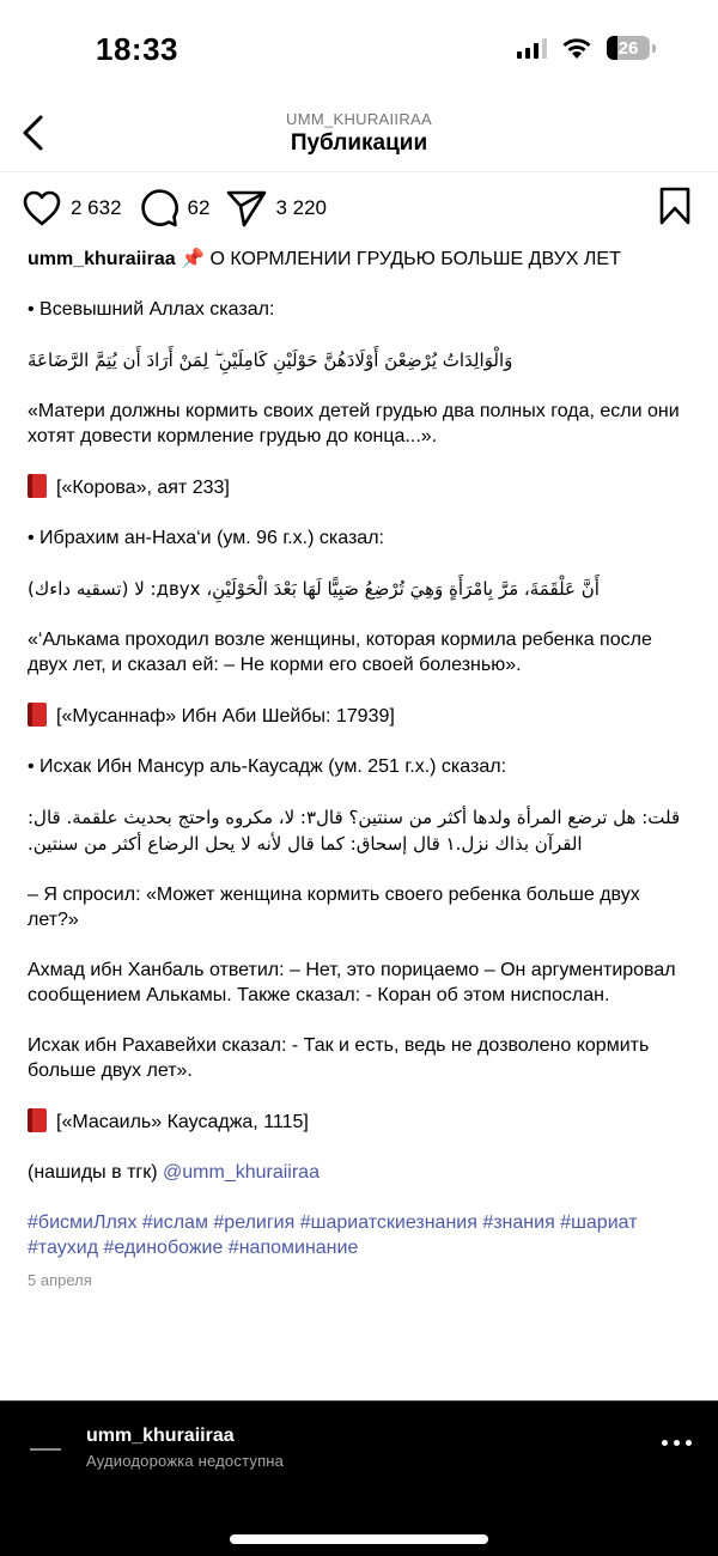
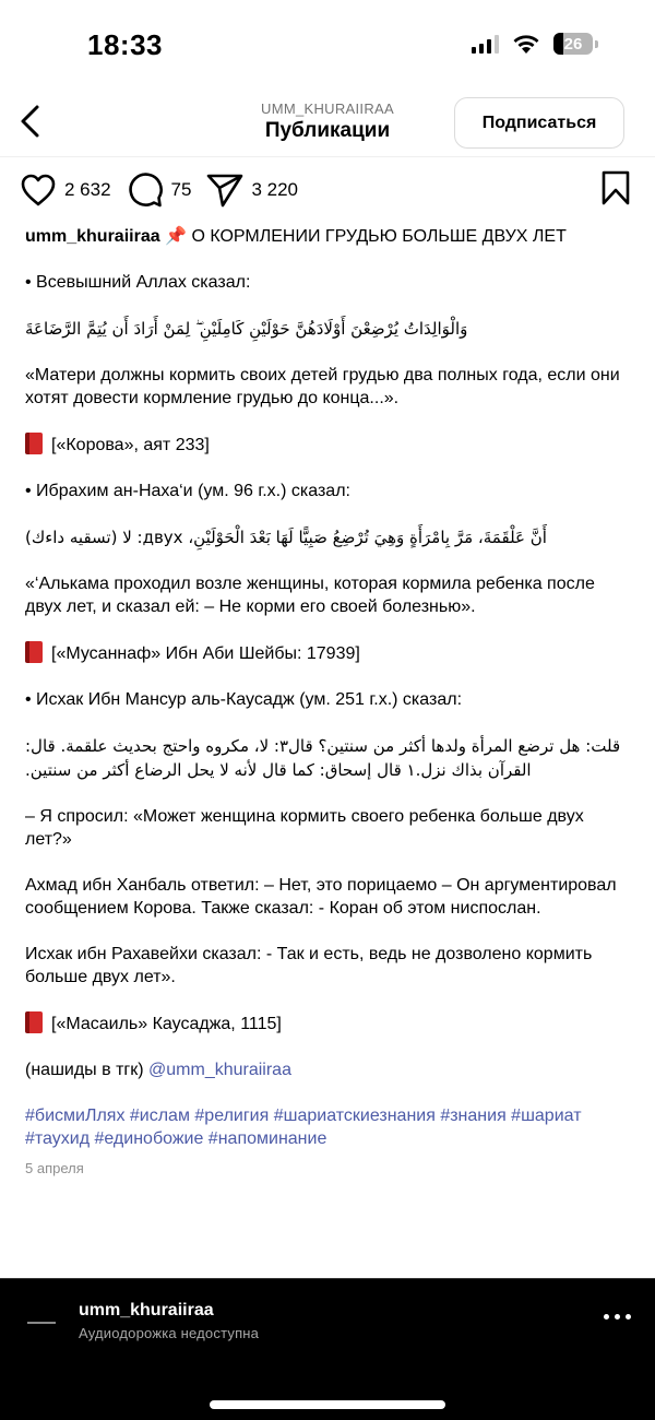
  18:33
  26
  UMM_KHURAIIRAA
  Публикации
+ Подписаться
  2 632
- 62
+ 75
  3 220
  umm_khuraiiraa 📌 О КОРМЛЕНИИ ГРУДЬЮ БОЛЬШЕ ДВУХ ЛЕТ
  • Всевышний Аллах сказал:
  وَالْوَالِدَاتُ يُرْضِعْنَ أَوْلَادَهُنَّ حَوْلَيْنِ كَامِلَيْنِ ۖ لِمَنْ أَرَادَ أَن يُتِمَّ الرَّضَاعَةَ
  «Матери должны кормить своих детей грудью два полных года, если они хотят довести кормление грудью до конца...».
  [«Корова», аят 233]
  • Ибрахим ан-Наха‘и (ум. 96 г.х.) сказал:
  أَنَّ عَلْقَمَةَ، مَرَّ بِامْرَأَةٍ وَهِيَ تُرْضِعُ صَبِيًّا لَهَا بَعْدَ الْحَوْلَيْنِ، двух: لا (تسقيه داءك)
  «‘Алькама проходил возле женщины, которая кормила ребенка после двух лет, и сказал ей: – Не корми его своей болезнью».
  [«Мусаннаф» Ибн Аби Шейбы: 17939]
  • Исхак Ибн Мансур аль-Каусадж (ум. 251 г.х.) сказал:
  قلت: هل ترضع المرأة ولدها أكثر من سنتين؟ قال٣: لا، مكروه واحتج بحديث علقمة. قال: القرآن بذاك نزل.١ قال إسحاق: كما قال لأنه لا يحل الرضاع أكثر من سنتين.
  – Я спросил: «Может женщина кормить своего ребенка больше двух лет?»
- Ахмад ибн Ханбаль ответил: – Нет, это порицаемо – Он аргументировал сообщением Алькамы. Также сказал: - Коран об этом ниспослан.
+ Ахмад ибн Ханбаль ответил: – Нет, это порицаемо – Он аргументировал сообщением Корова. Также сказал: - Коран об этом ниспослан.
  Исхак ибн Рахавейхи сказал: - Так и есть, ведь не дозволено кормить больше двух лет».
  [«Масаиль» Каусаджа, 1115]
  (нашиды в тгк) @umm_khuraiiraa
  #бисмиЛлях #ислам #религия #шариатскиезнания #знания #шариат #таухид #единобожие #напоминание
  5 апреля
  umm_khuraiiraa
  Аудиодорожка недоступна
